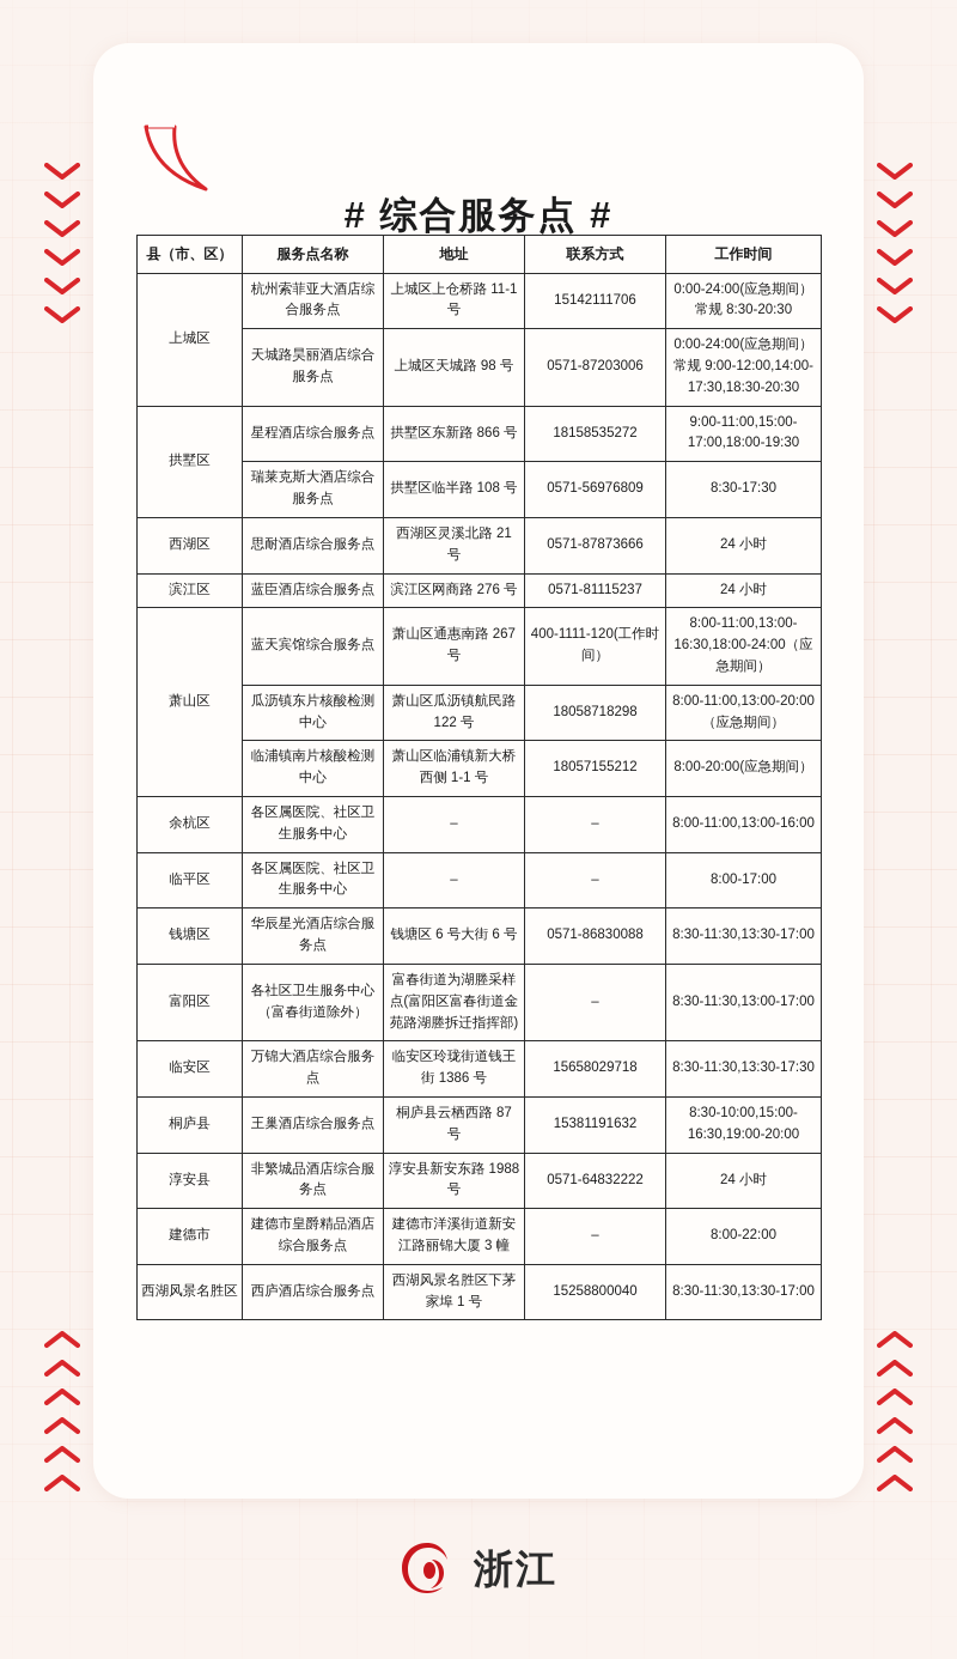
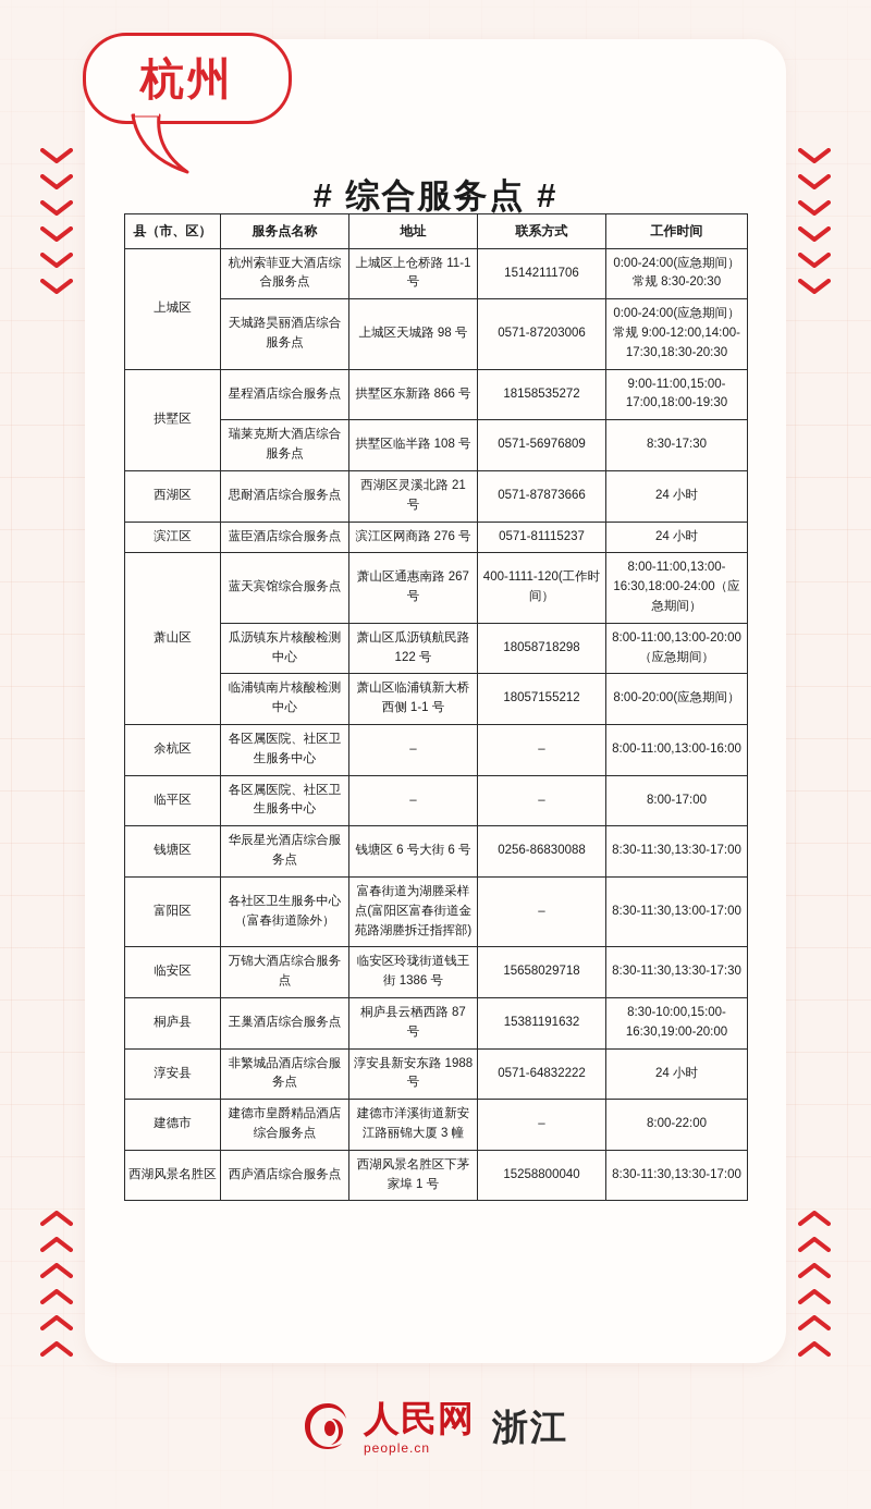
  # 综合服务点 #
  县（市、区）	服务点名称	地址	联系方式	工作时间
  上城区	杭州索菲亚大酒店综合服务点	上城区上仓桥路 11-1 号	15142111706	0:00-24:00(应急期间）常规 8:30-20:30
  天城路昊丽酒店综合服务点	上城区天城路 98 号	0571-87203006	0:00-24:00(应急期间）常规 9:00-12:00,14:00-17:30,18:30-20:30
  拱墅区	星程酒店综合服务点	拱墅区东新路 866 号	18158535272	9:00-11:00,15:00-17:00,18:00-19:30
  瑞莱克斯大酒店综合服务点	拱墅区临半路 108 号	0571-56976809	8:30-17:30
  西湖区	思耐酒店综合服务点	西湖区灵溪北路 21 号	0571-87873666	24 小时
  滨江区	蓝臣酒店综合服务点	滨江区网商路 276 号	0571-81115237	24 小时
  萧山区	蓝天宾馆综合服务点	萧山区通惠南路 267 号	400-1111-120(工作时间）	8:00-11:00,13:00-16:30,18:00-24:00（应急期间）
  瓜沥镇东片核酸检测中心	萧山区瓜沥镇航民路 122 号	18058718298	8:00-11:00,13:00-20:00（应急期间）
  临浦镇南片核酸检测中心	萧山区临浦镇新大桥西侧 1-1 号	18057155212	8:00-20:00(应急期间）
  余杭区	各区属医院、社区卫生服务中心	–	–	8:00-11:00,13:00-16:00
  临平区	各区属医院、社区卫生服务中心	–	–	8:00-17:00
- 钱塘区	华辰星光酒店综合服务点	钱塘区 6 号大街 6 号	0571-86830088	8:30-11:30,13:30-17:00
+ 钱塘区	华辰星光酒店综合服务点	钱塘区 6 号大街 6 号	0256-86830088	8:30-11:30,13:30-17:00
  富阳区	各社区卫生服务中心（富春街道除外）	富春街道为湖塍采样点(富阳区富春街道金苑路湖塍拆迁指挥部)	–	8:30-11:30,13:00-17:00
  临安区	万锦大酒店综合服务点	临安区玲珑街道钱王街 1386 号	15658029718	8:30-11:30,13:30-17:30
  桐庐县	王巢酒店综合服务点	桐庐县云栖西路 87 号	15381191632	8:30-10:00,15:00-16:30,19:00-20:00
  淳安县	非繁城品酒店综合服务点	淳安县新安东路 1988 号	0571-64832222	24 小时
  建德市	建德市皇爵精品酒店综合服务点	建德市洋溪街道新安江路丽锦大厦 3 幢	–	8:00-22:00
  西湖风景名胜区	西庐酒店综合服务点	西湖风景名胜区下茅家埠 1 号	15258800040	8:30-11:30,13:30-17:00
+ 杭州
+ 人民网
+ people.cn
  浙江
